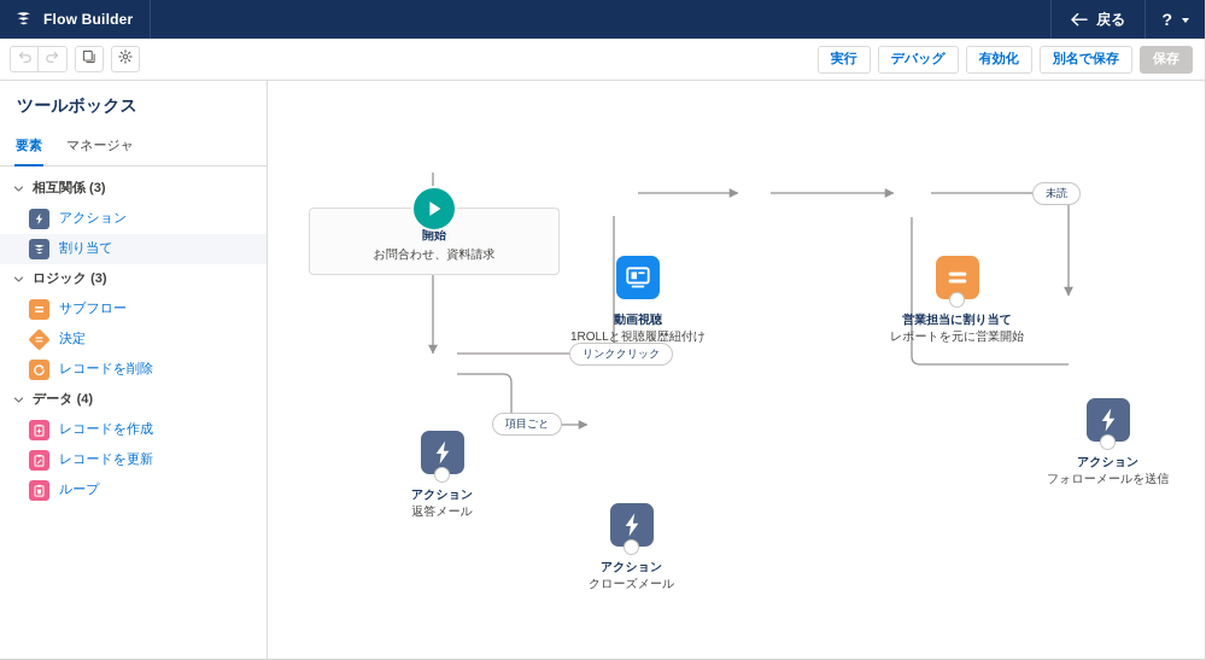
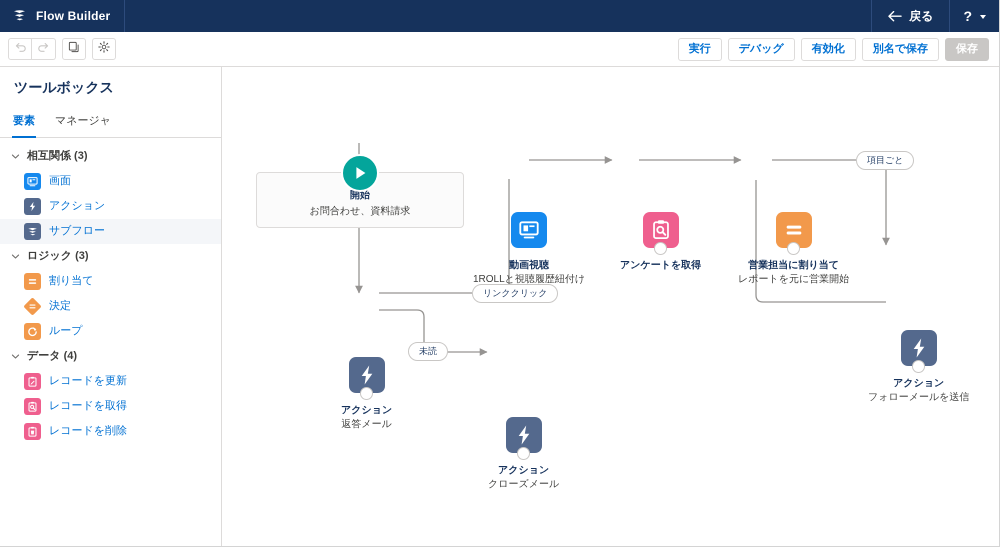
  Flow Builder
  戻る
  ?
  実行
  デバッグ
  有効化
  別名で保存
  保存
  ツールボックス
  要素
  マネージャ
  相互関係 (3)
+ 画面
  アクション
- 割り当て
+ サブフロー
  ロジック (3)
- サブフロー
+ 割り当て
  決定
- レコードを削除
+ ループ
  データ (4)
- レコードを作成
  レコードを更新
+ レコードを取得
- ループ
+ レコードを削除
  開始
  お問合わせ、資料請求
  動画視聴
  1ROLLと視聴履歴紐付け
+ アンケートを取得
  営業担当に割り当て
  レポートを元に営業開始
  アクション
  フォローメールを送信
  アクション
  返答メール
  アクション
  クローズメール
- 未読
+ 項目ごと
  リンククリック
- 項目ごと
+ 未読
